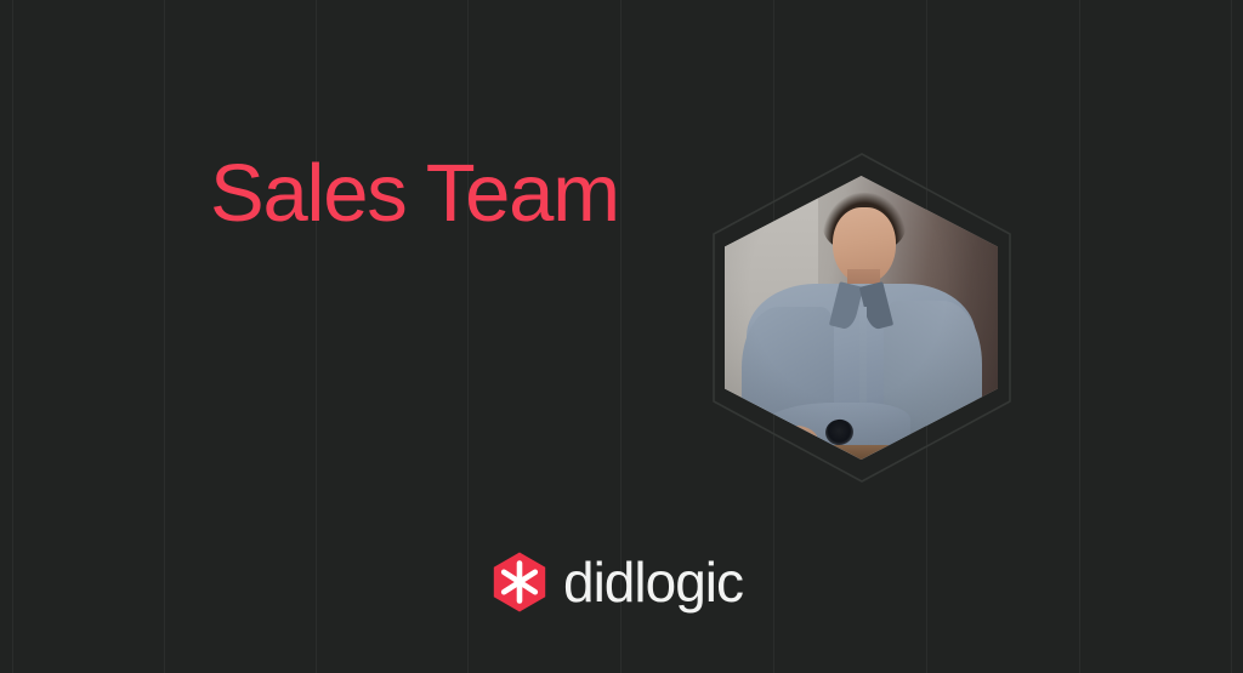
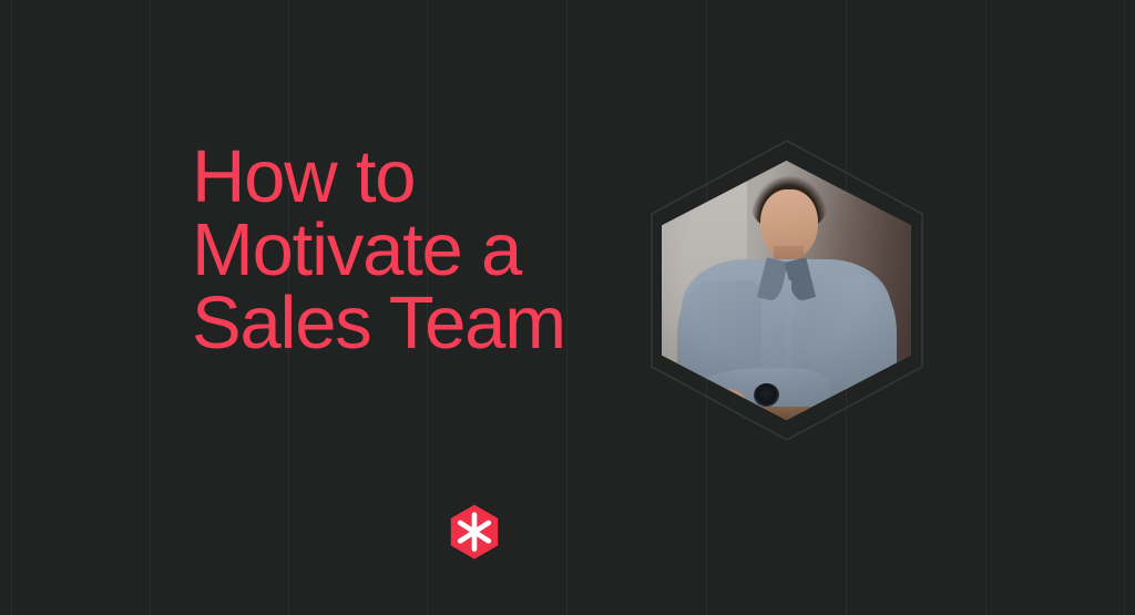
+ How to
+ Motivate a
  Sales Team
- didlogic
